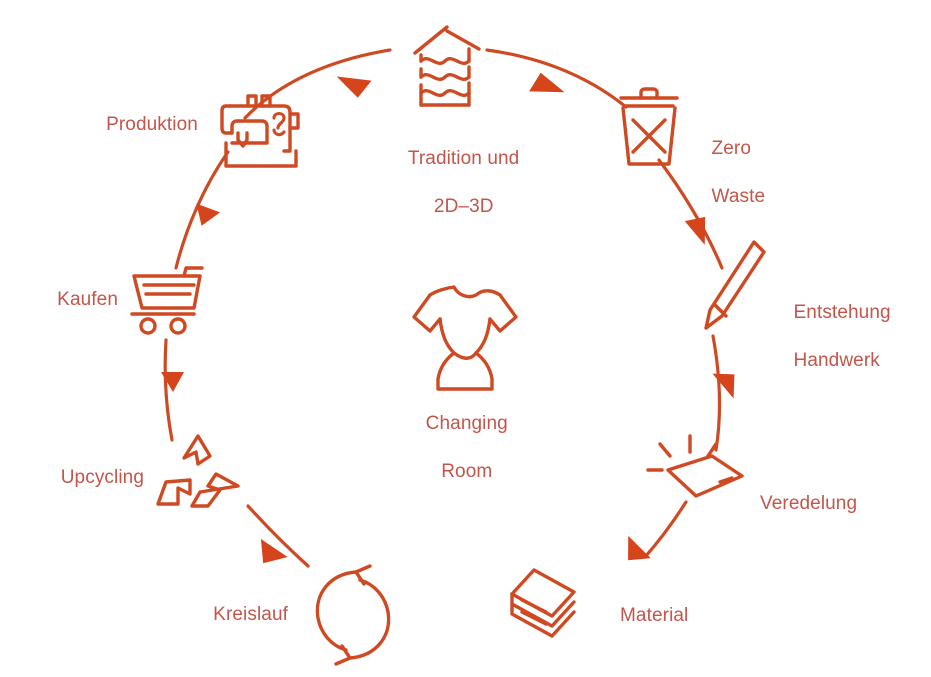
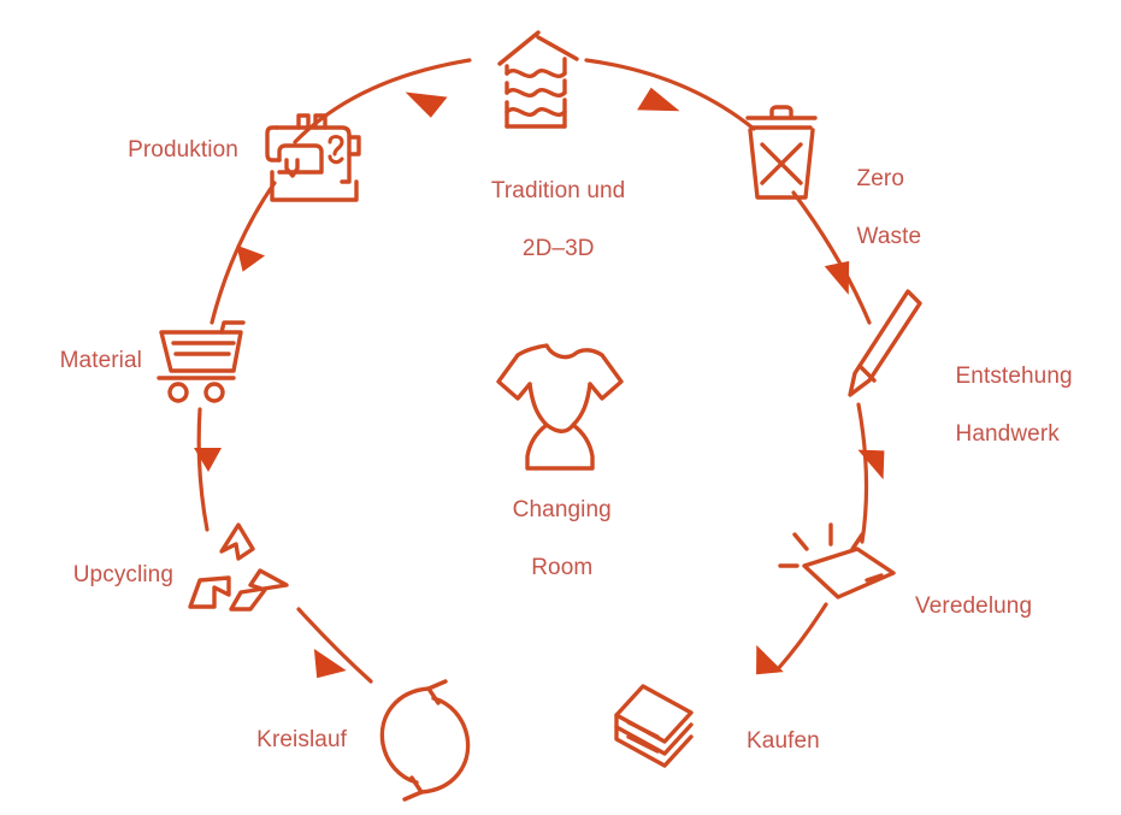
  Produktion
  Tradition und
  2D–3D
  Zero
  Waste
  Entstehung
  Handwerk
  Veredelung
- Material
+ Kaufen
  Kreislauf
  Upcycling
- Kaufen
+ Material
  Changing
  Room
